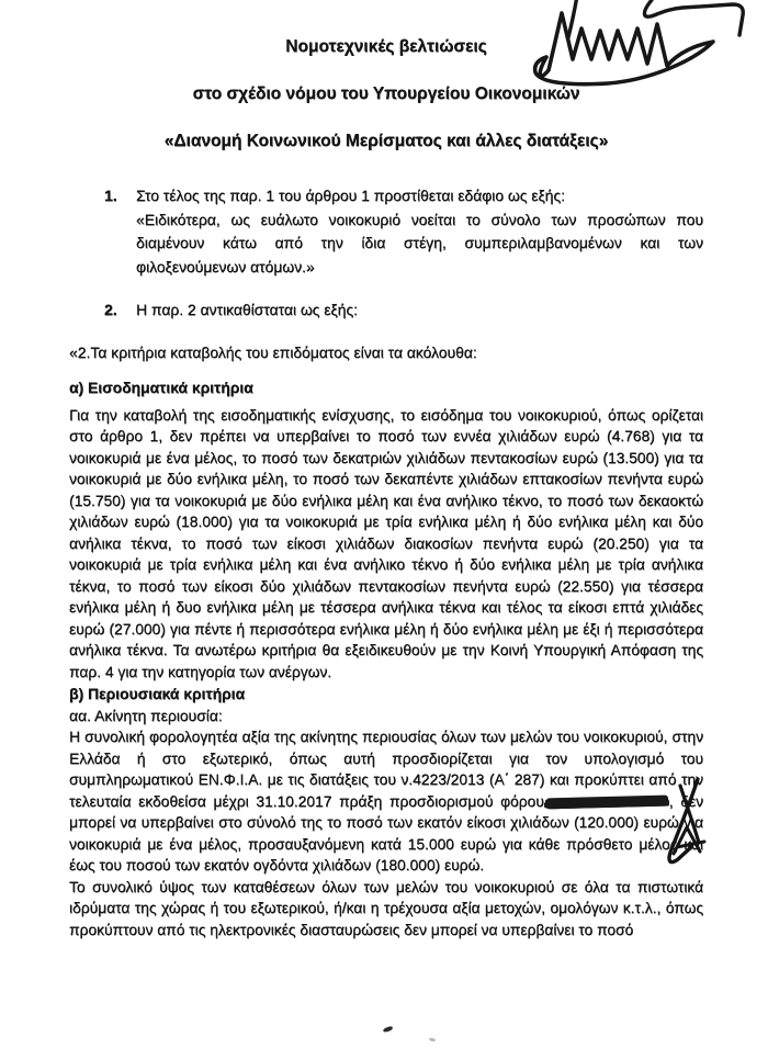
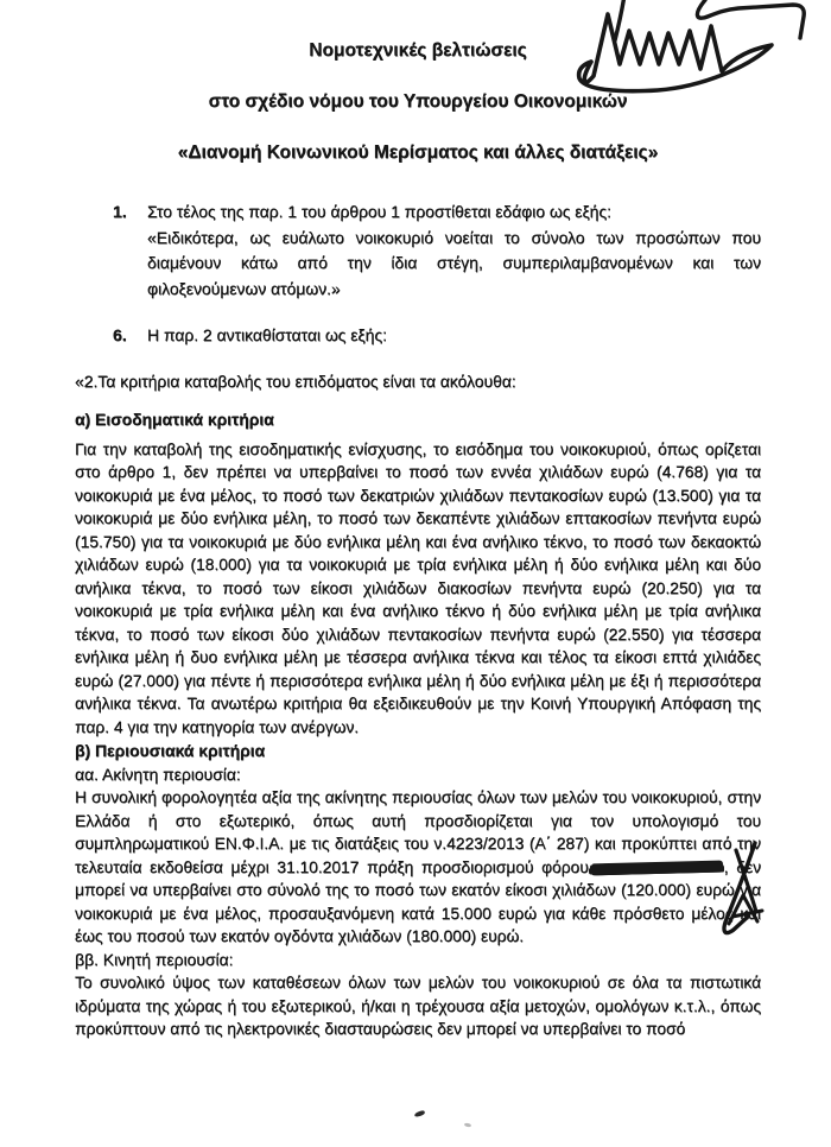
  Νομοτεχνικές βελτιώσεις
  στο σχέδιο νόμου του Υπουργείου Οικονομικών
  «Διανομή Κοινωνικού Μερίσματος και άλλες διατάξεις»
  1.
  Στο τέλος της παρ. 1 του άρθρου 1 προστίθεται εδάφιο ως εξής:
  «Ειδικότερα, ως ευάλωτο νοικοκυριό νοείται το σύνολο των προσώπων που διαμένουν κάτω από την ίδια στέγη, συμπεριλαμβανομένων και των φιλοξενούμενων ατόμων.»
- 2.
+ 6.
  Η παρ. 2 αντικαθίσταται ως εξής:
  «2.Τα κριτήρια καταβολής του επιδόματος είναι τα ακόλουθα:
  α) Εισοδηματικά κριτήρια
  Για την καταβολή της εισοδηματικής ενίσχυσης, το εισόδημα του νοικοκυριού, όπως ορίζεται στο άρθρο 1, δεν πρέπει να υπερβαίνει το ποσό των εννέα χιλιάδων ευρώ (4.768) για τα νοικοκυριά με ένα μέλος, το ποσό των δεκατριών χιλιάδων πεντακοσίων ευρώ (13.500) για τα νοικοκυριά με δύο ενήλικα μέλη, το ποσό των δεκαπέντε χιλιάδων επτακοσίων πενήντα ευρώ (15.750) για τα νοικοκυριά με δύο ενήλικα μέλη και ένα ανήλικο τέκνο, το ποσό των δεκαοκτώ χιλιάδων ευρώ (18.000) για τα νοικοκυριά με τρία ενήλικα μέλη ή δύο ενήλικα μέλη και δύο ανήλικα τέκνα, το ποσό των είκοσι χιλιάδων διακοσίων πενήντα ευρώ (20.250) για τα νοικοκυριά με τρία ενήλικα μέλη και ένα ανήλικο τέκνο ή δύο ενήλικα μέλη με τρία ανήλικα τέκνα, το ποσό των είκοσι δύο χιλιάδων πεντακοσίων πενήντα ευρώ (22.550) για τέσσερα ενήλικα μέλη ή δυο ενήλικα μέλη με τέσσερα ανήλικα τέκνα και τέλος τα είκοσι επτά χιλιάδες ευρώ (27.000) για πέντε ή περισσότερα ενήλικα μέλη ή δύο ενήλικα μέλη με έξι ή περισσότερα ανήλικα τέκνα. Τα ανωτέρω κριτήρια θα εξειδικευθούν με την Κοινή Υπουργική Απόφαση της παρ. 4 για την κατηγορία των ανέργων.
  β) Περιουσιακά κριτήρια
  αα. Ακίνητη περιουσία:
  Η συνολική φορολογητέα αξία της ακίνητης περιουσίας όλων των μελών του νοικοκυριού, στην Ελλάδα ή στο εξωτερικό, όπως αυτή προσδιορίζεται για τον υπολογισμό του συμπληρωματικού ΕΝ.Φ.Ι.Α. με τις διατάξεις του ν.4223/2013 (Α΄ 287) και προκύπτει από τη τελευταία εκδοθείσα μέχρι 31.10.2017 πράξη προσδιορισμού φόρου ,εν μπορεί να υπερβαίνει στο σύνολό της το ποσό των εκατόν είκοσι χιλιάδων (120.000) ευρώ γα νοικοκυριά με ένα μέλος, προσαυξανόμενη κατά 15.000 ευρώ για κάθε πρόσθετο μέλο έως του ποσού των εκατόν ογδόντα χιλιάδων (180.000) ευρώ.
+ ββ. Κινητή περιουσία:
  Το συνολικό ύψος των καταθέσεων όλων των μελών του νοικοκυριού σε όλα τα πιστωτικά ιδρύματα της χώρας ή του εξωτερικού, ή/και η τρέχουσα αξία μετοχών, ομολόγων κ.τ.λ., όπως προκύπτουν από τις ηλεκτρονικές διασταυρώσεις δεν μπορεί να υπερβαίνει το ποσό
